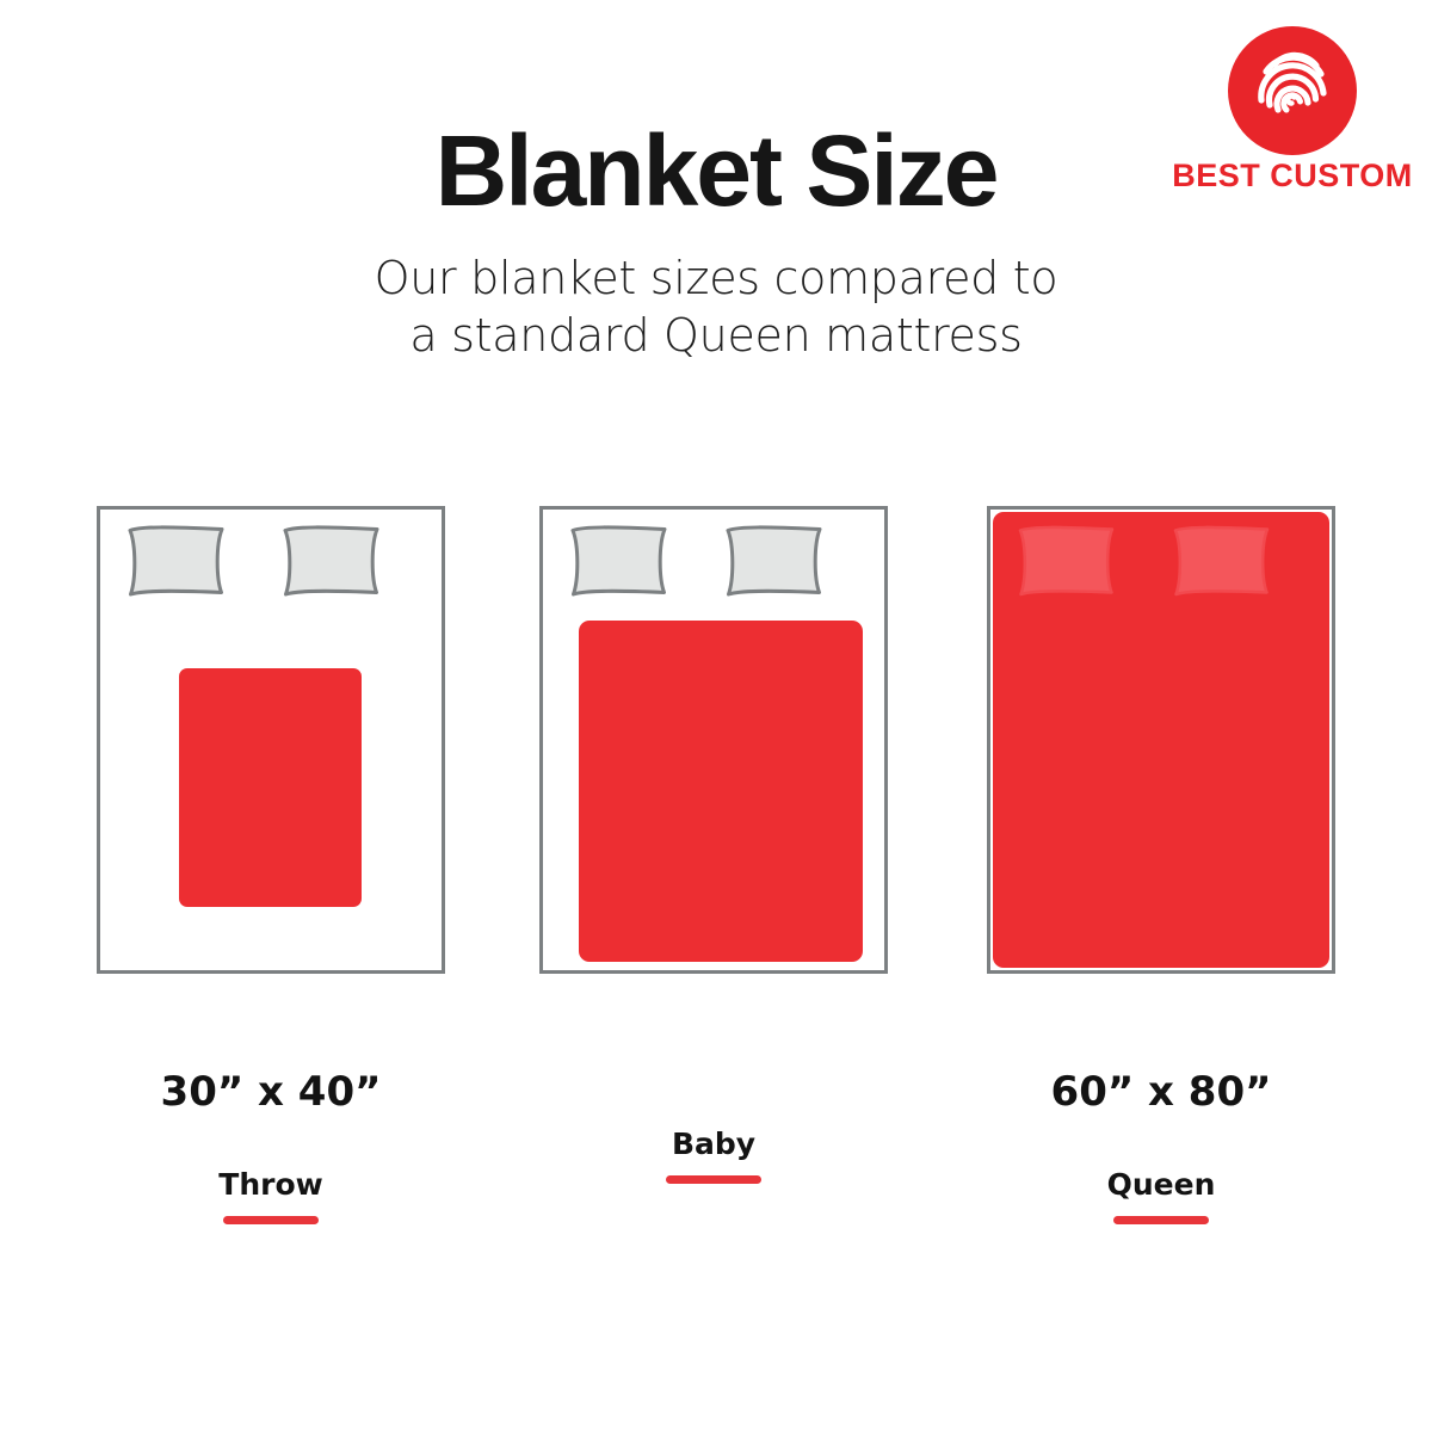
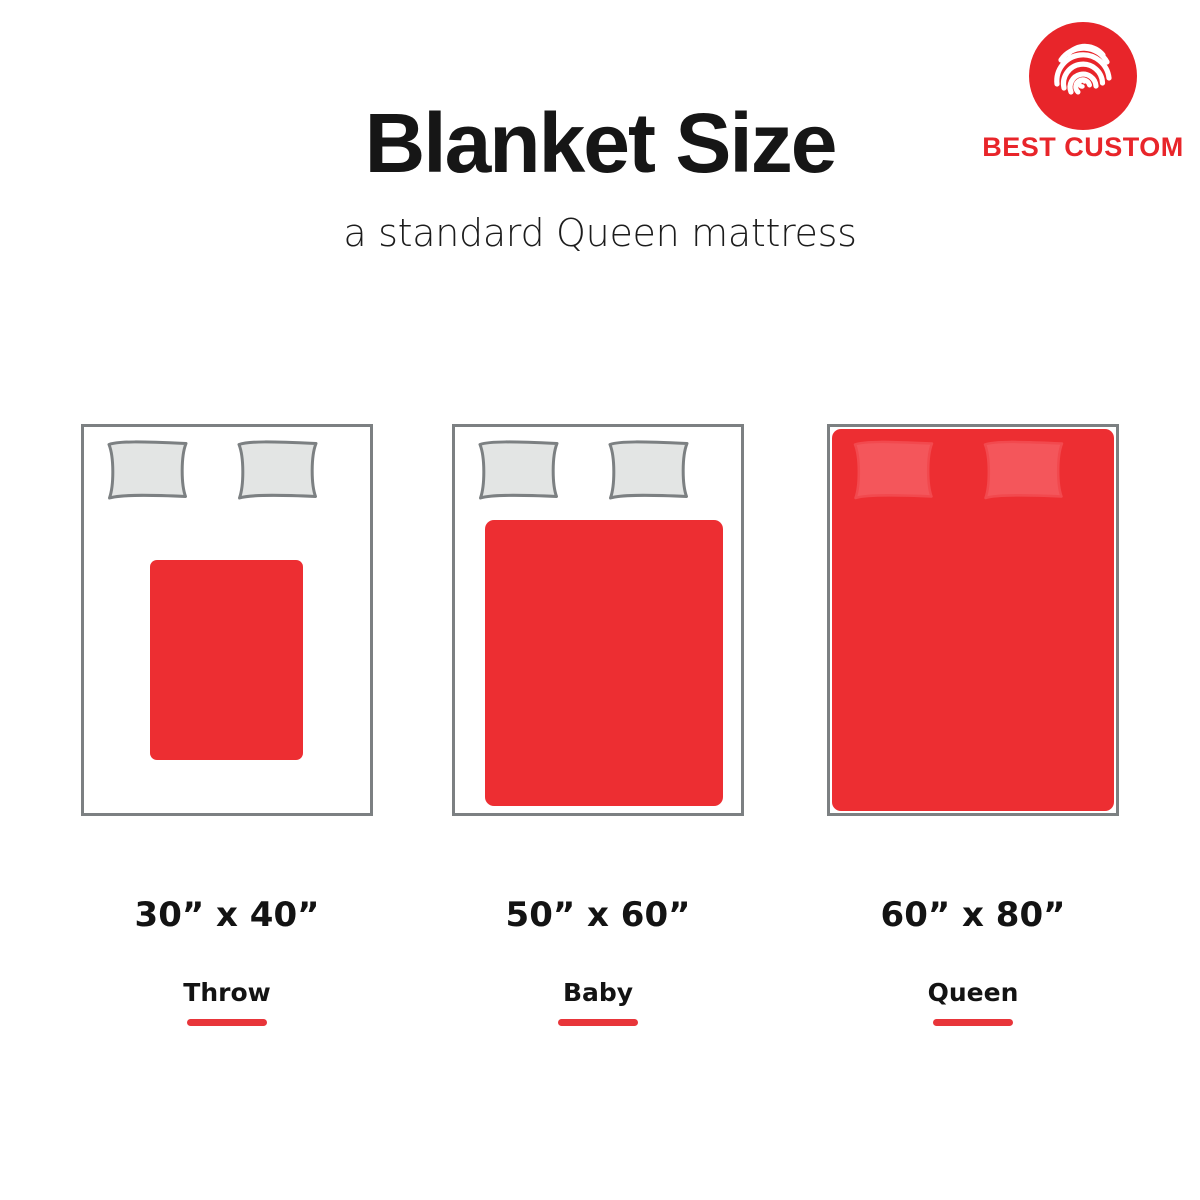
  BEST CUSTOM
  Blanket Size
- Our blanket sizes compared to
  a standard Queen mattress
  30” x 40”
  Throw
+ 50” x 60”
  Baby
  60” x 80”
  Queen
